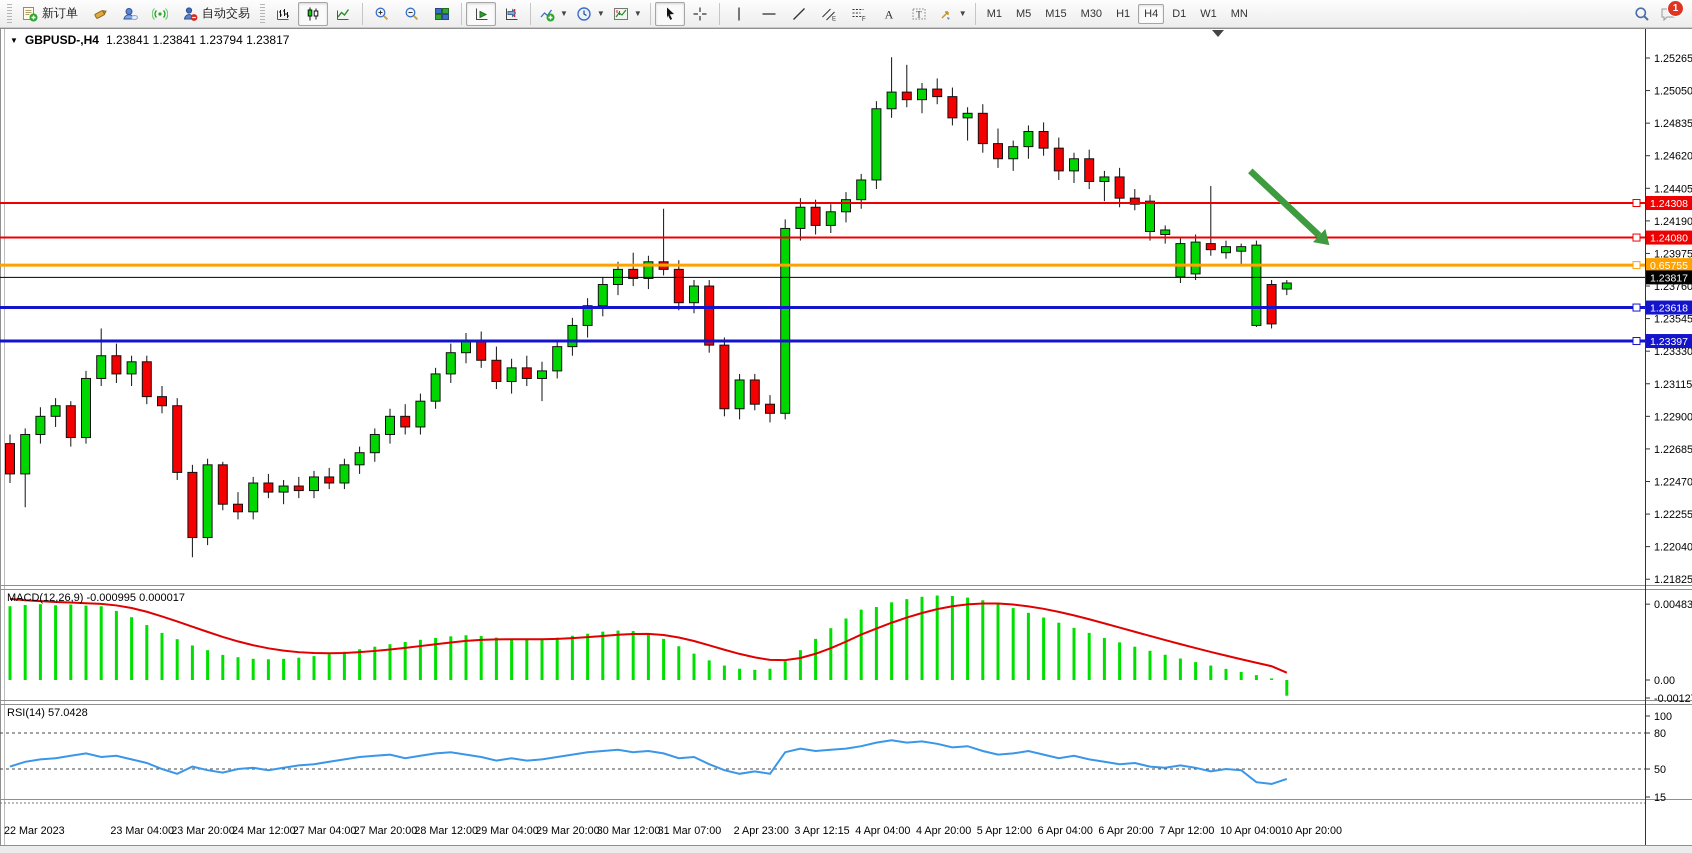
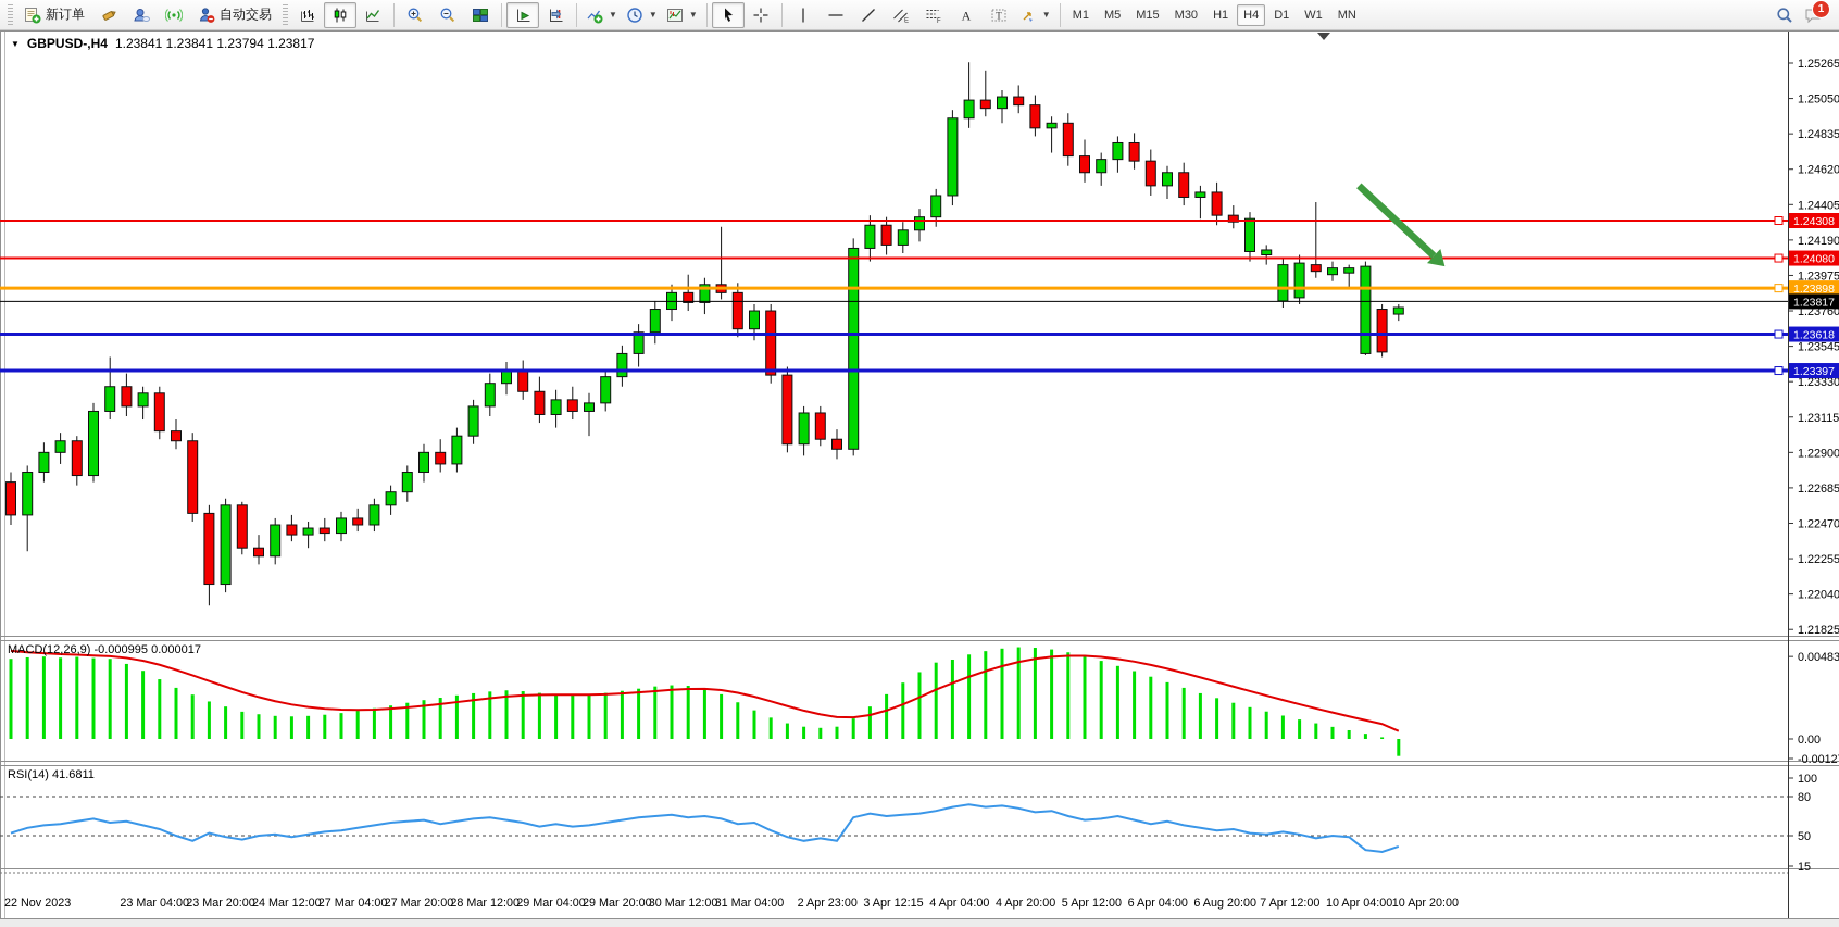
  新订单
  自动交易
  ▼
  ▼
  ▼
  A
  T
  ▼
  M1
  M5
  M15
  M30
  H1
  H4
  D1
  W1
  MN
  1
  1.25265
  1.25050
  1.24835
  1.24620
  1.24405
  1.24190
  1.23975
  1.23760
  1.23545
  1.23330
  1.23115
  1.22900
  1.22685
  1.22470
  1.22255
  1.22040
  1.21825
  1.24308
  1.24080
- 0.65755
+ 1.23898
  1.23618
  1.23397
  1.23817
  0.00483
  0.00
  -0.0012
  100
  80
  50
  15
- 22 Mar 2023
+ 22 Nov 2023
  23 Mar 04:00
  23 Mar 20:00
  24 Mar 12:00
  27 Mar 04:00
  27 Mar 20:00
  28 Mar 12:00
  29 Mar 04:00
  29 Mar 20:00
  30 Mar 12:00
- 31 Mar 07:00
+ 31 Mar 04:00
  2 Apr 23:00
  3 Apr 12:15
  4 Apr 04:00
  4 Apr 20:00
  5 Apr 12:00
  6 Apr 04:00
- 6 Apr 20:00
+ 6 Aug 20:00
  7 Apr 12:00
  10 Apr 04:00
  10 Apr 20:00
  ▼
  GBPUSD-,H4
  1.23841 1.23841 1.23794 1.23817
  MACD(12,26,9) -0.000995 0.000017
- RSI(14) 57.0428
+ RSI(14) 41.6811
